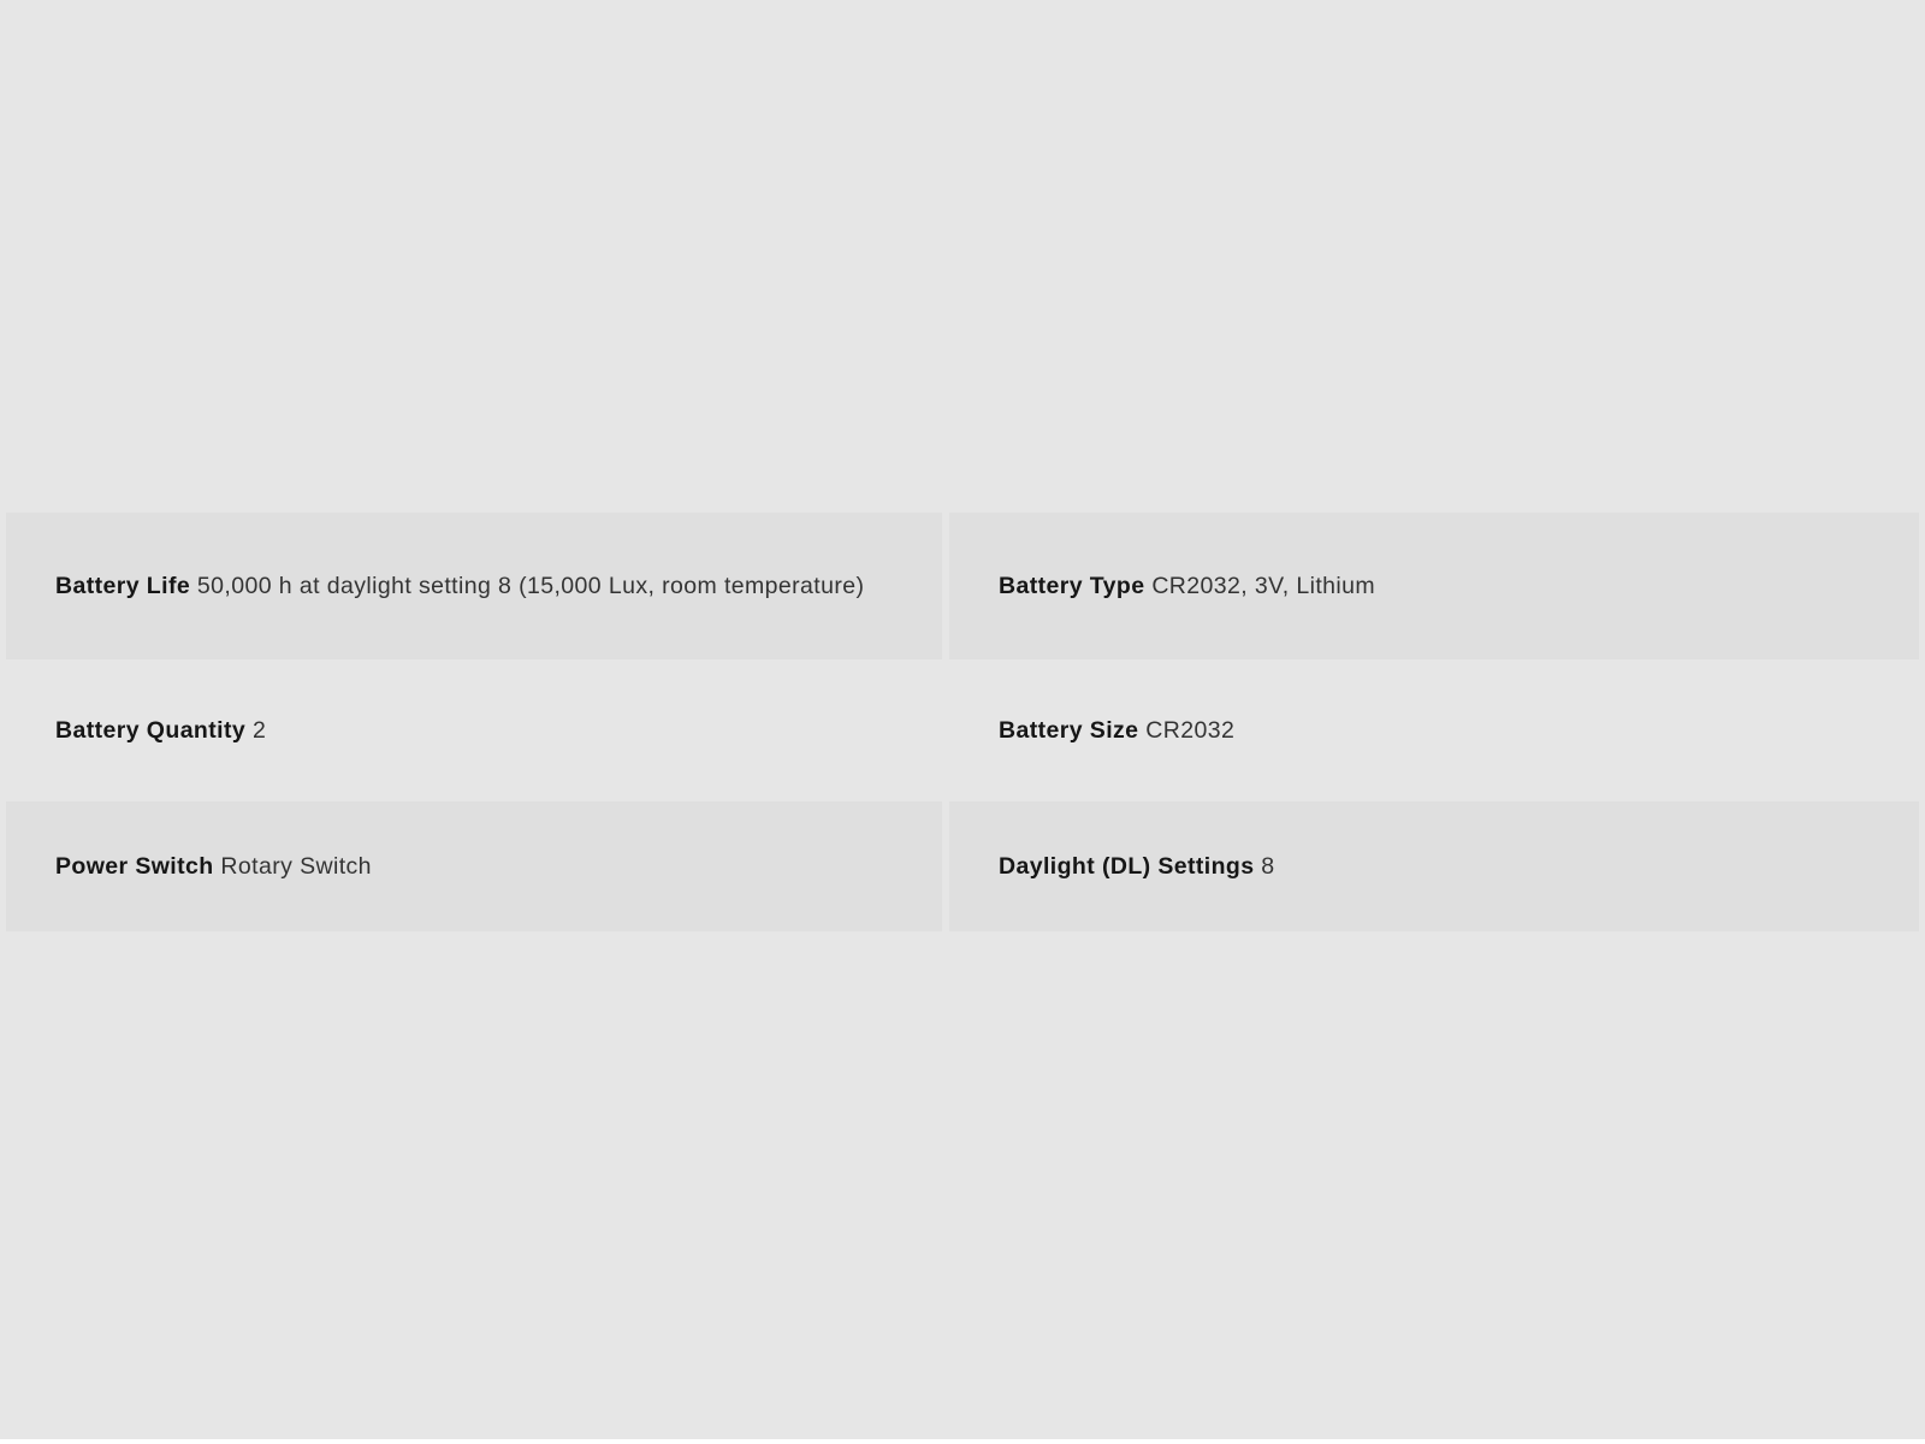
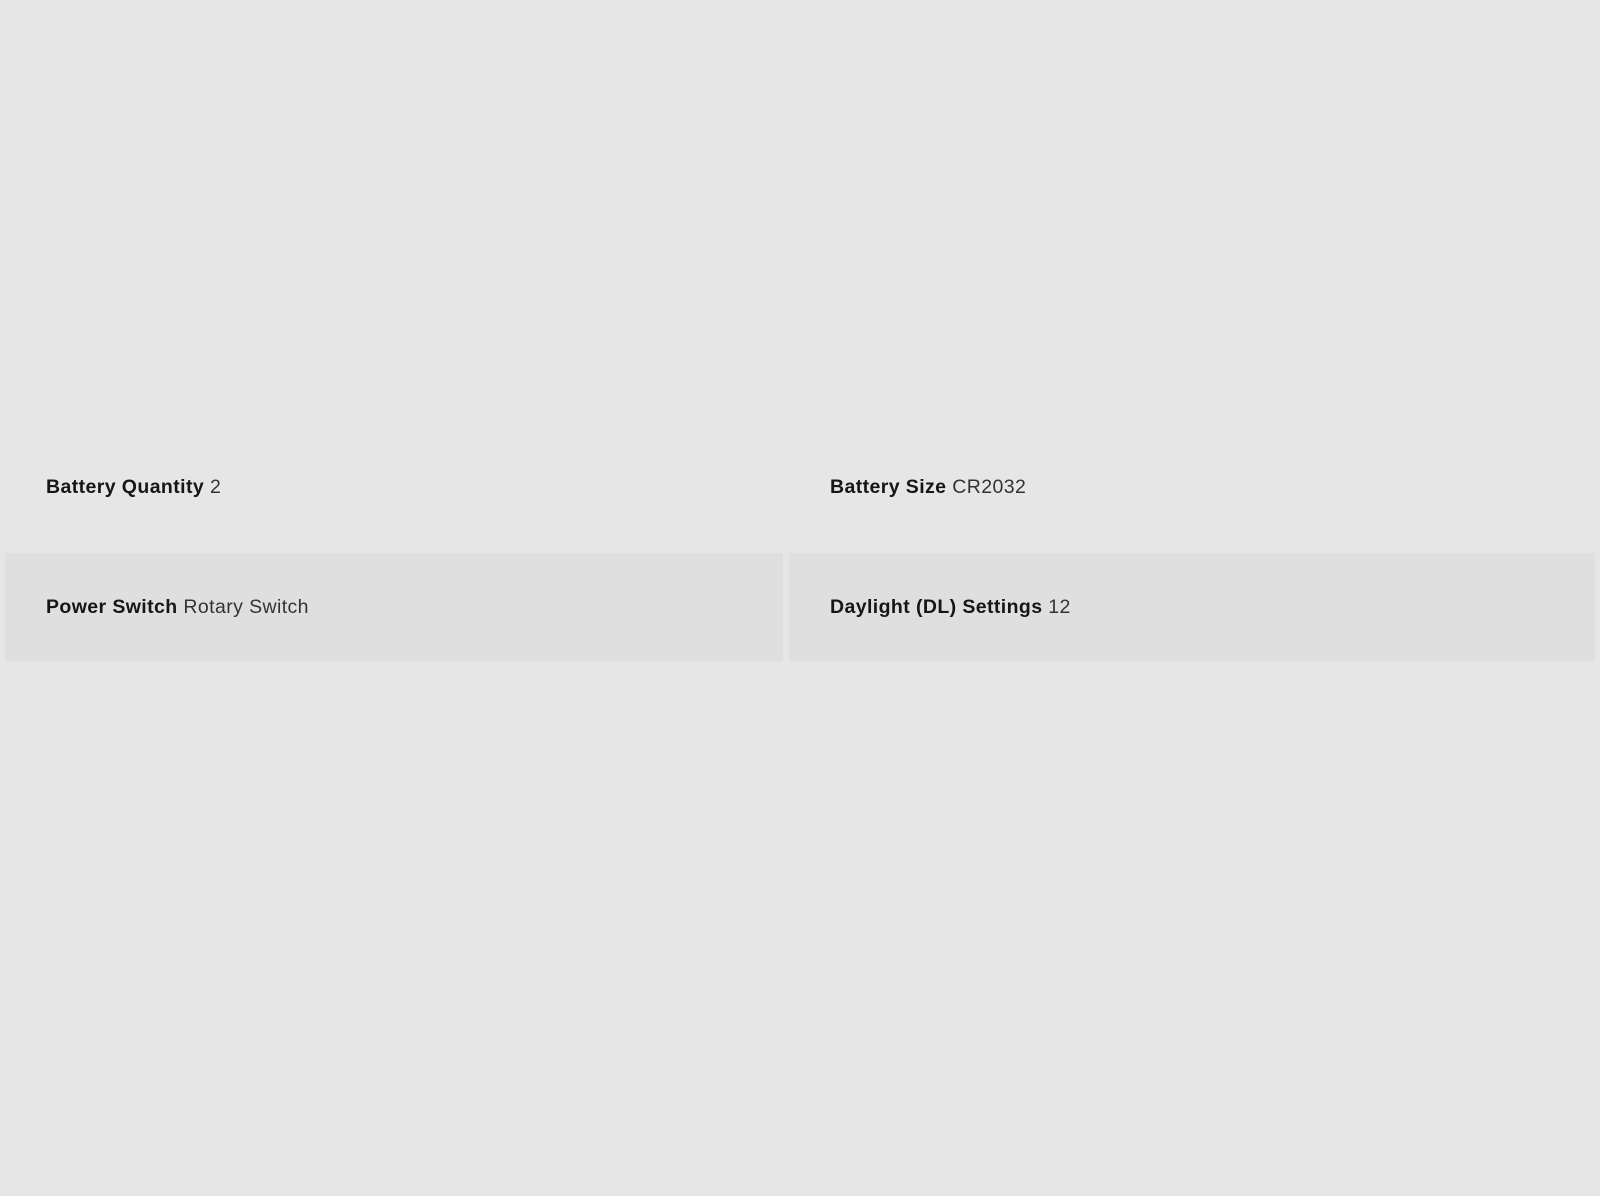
- Battery Life 50,000 h at daylight setting 8 (15,000 Lux, room temperature)
- Battery Type CR2032, 3V, Lithium
  Battery Quantity 2
  Battery Size CR2032
  Power Switch Rotary Switch
- Daylight (DL) Settings 8
+ Daylight (DL) Settings 12
